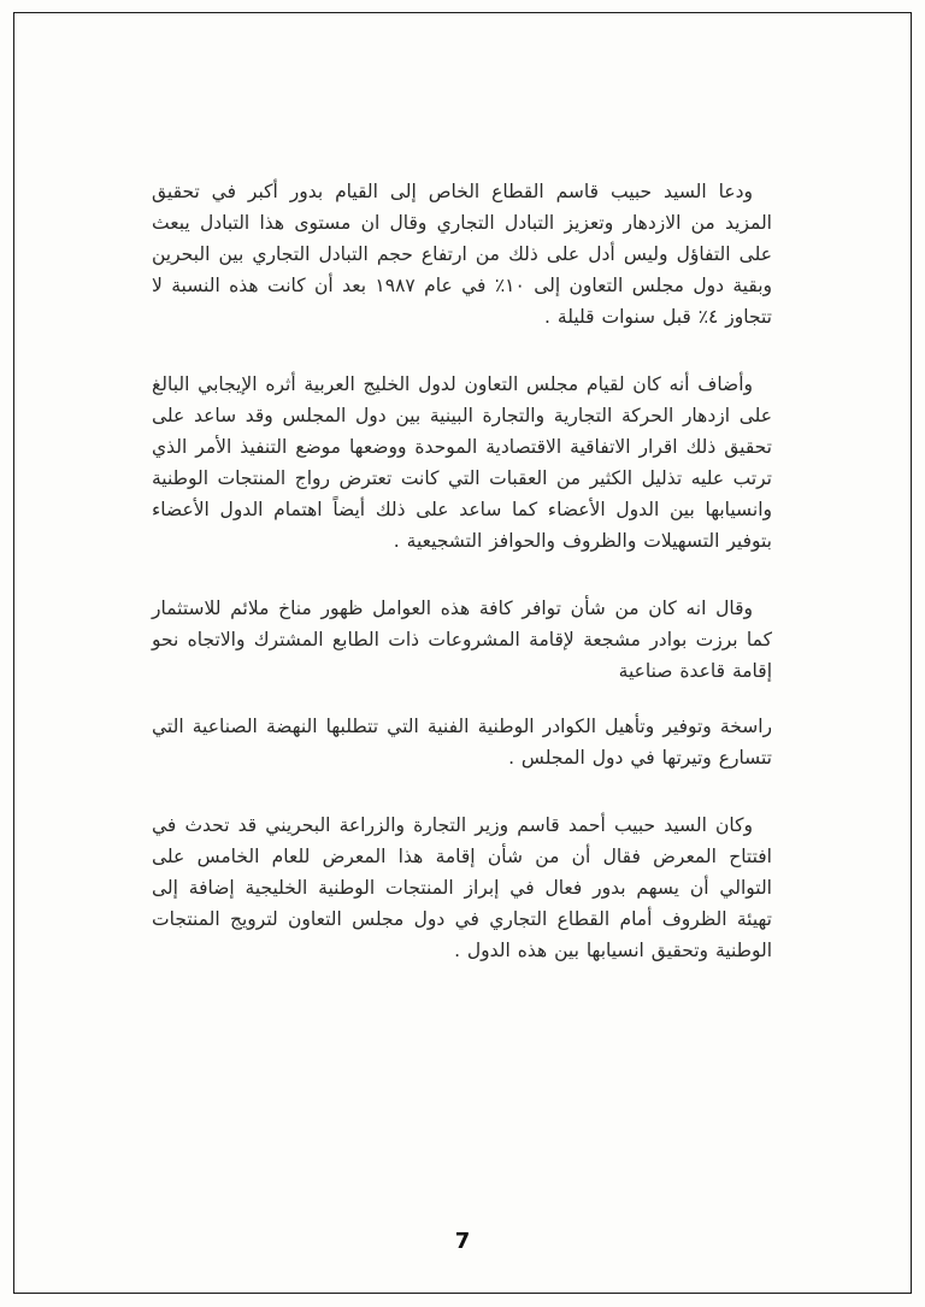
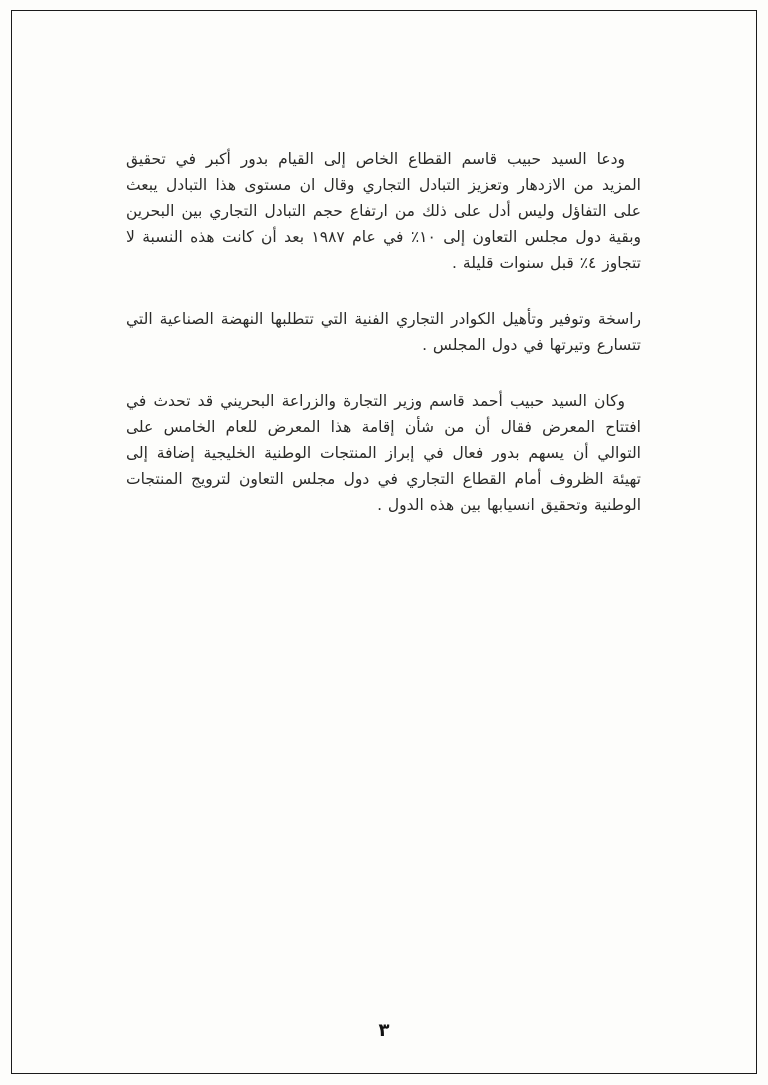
  ودعا السيد حبيب قاسم القطاع الخاص إلى القيام بدور أكبر في تحقيق المزيد من الازدهار وتعزيز التبادل التجاري وقال ان مستوى هذا التبادل يبعث على التفاؤل وليس أدل على ذلك من ارتفاع حجم التبادل التجاري بين البحرين وبقية دول مجلس التعاون إلى ١٠٪ في عام ١٩٨٧ بعد أن كانت هذه النسبة لا تتجاوز ٤٪ قبل سنوات قليلة .
- وأضاف أنه كان لقيام مجلس التعاون لدول الخليج العربية أثره الإيجابي البالغ على ازدهار الحركة التجارية والتجارة البينية بين دول المجلس وقد ساعد على تحقيق ذلك اقرار الاتفاقية الاقتصادية الموحدة ووضعها موضع التنفيذ الأمر الذي ترتب عليه تذليل الكثير من العقبات التي كانت تعترض رواج المنتجات الوطنية وانسيابها بين الدول الأعضاء كما ساعد على ذلك أيضاً اهتمام الدول الأعضاء بتوفير التسهيلات والظروف والحوافز التشجيعية .
- وقال انه كان من شأن توافر كافة هذه العوامل ظهور مناخ ملائم للاستثمار كما برزت بوادر مشجعة لإقامة المشروعات ذات الطابع المشترك والاتجاه نحو إقامة قاعدة صناعية
- راسخة وتوفير وتأهيل الكوادر الوطنية الفنية التي تتطلبها النهضة الصناعية التي تتسارع وتيرتها في دول المجلس .
+ راسخة وتوفير وتأهيل الكوادر التجاري الفنية التي تتطلبها النهضة الصناعية التي تتسارع وتيرتها في دول المجلس .
  وكان السيد حبيب أحمد قاسم وزير التجارة والزراعة البحريني قد تحدث في افتتاح المعرض فقال أن من شأن إقامة هذا المعرض للعام الخامس على التوالي أن يسهم بدور فعال في إبراز المنتجات الوطنية الخليجية إضافة إلى تهيئة الظروف أمام القطاع التجاري في دول مجلس التعاون لترويج المنتجات الوطنية وتحقيق انسيابها بين هذه الدول .
- 7
+ ٣
